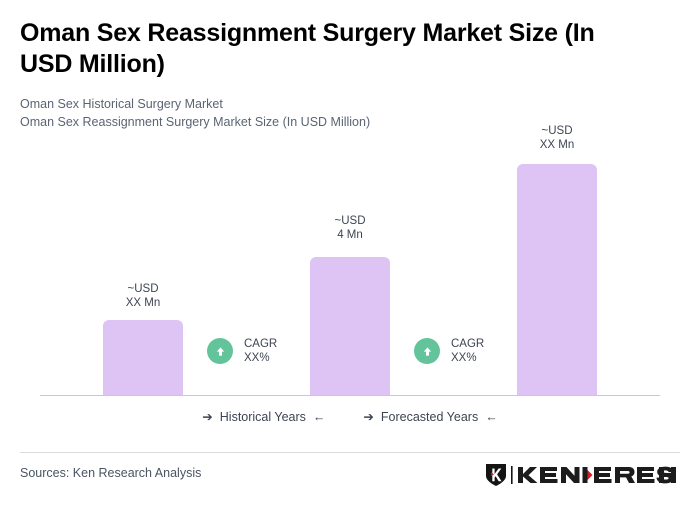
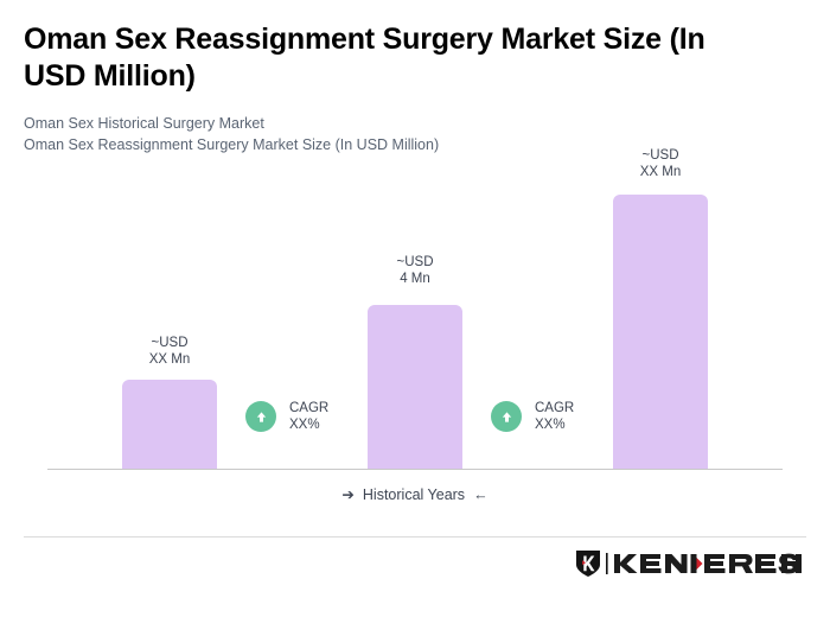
  Oman Sex Reassignment Surgery Market Size (In USD Million)
  Oman Sex Historical Surgery Market
  Oman Sex Reassignment Surgery Market Size (In USD Million)
  ~USD
  XX Mn
  CAGR
  XX%
  ~USD
  4 Mn
  CAGR
  XX%
  ~USD
  XX Mn
  ➔ Historical Years ←
- ➔ Forecasted Years ←
- Sources: Ken Research Analysis
